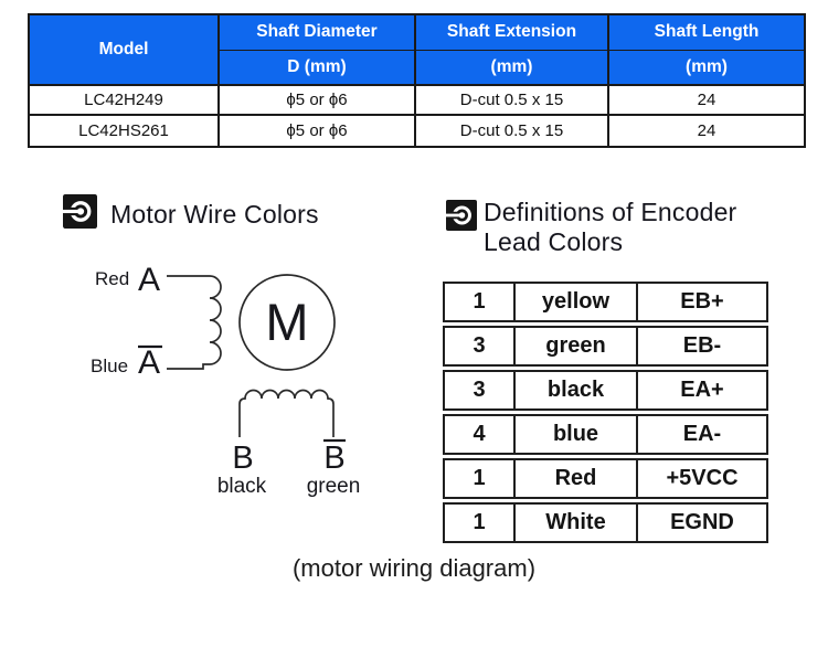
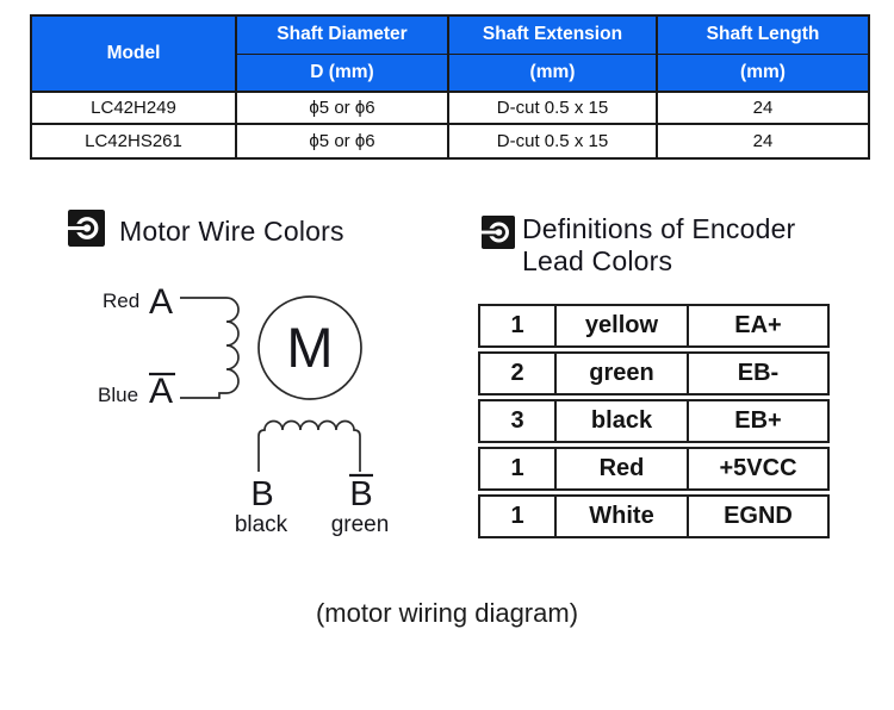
  Model	Shaft Diameter	Shaft Extension	Shaft Length
  D (mm)	(mm)	(mm)
  LC42H249	ϕ5 or ϕ6	D-cut 0.5 x 15	24
  LC42HS261	ϕ5 or ϕ6	D-cut 0.5 x 15	24
  Motor Wire Colors
  Definitions of Encoder
  Lead Colors
  Red
  A
  Blue
  A
  M
  B
  B
  black
  green
- 1	yellow	EB+
+ 1	yellow	EA+
- 3	green	EB-
+ 2	green	EB-
- 3	black	EA+
+ 3	black	EB+
- 4	blue	EA-
  1	Red	+5VCC
  1	White	EGND
  (motor wiring diagram)
